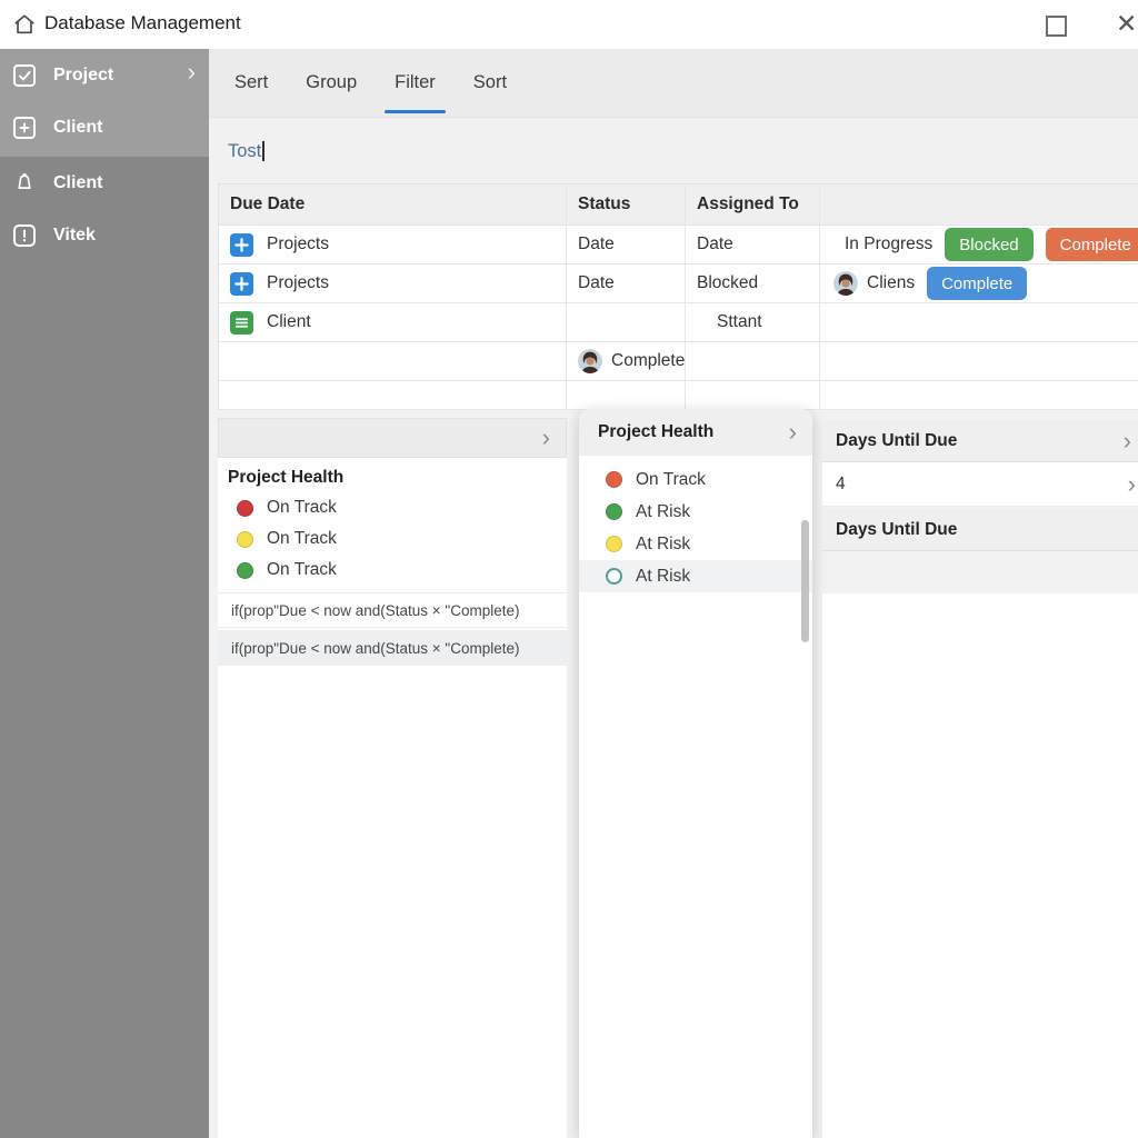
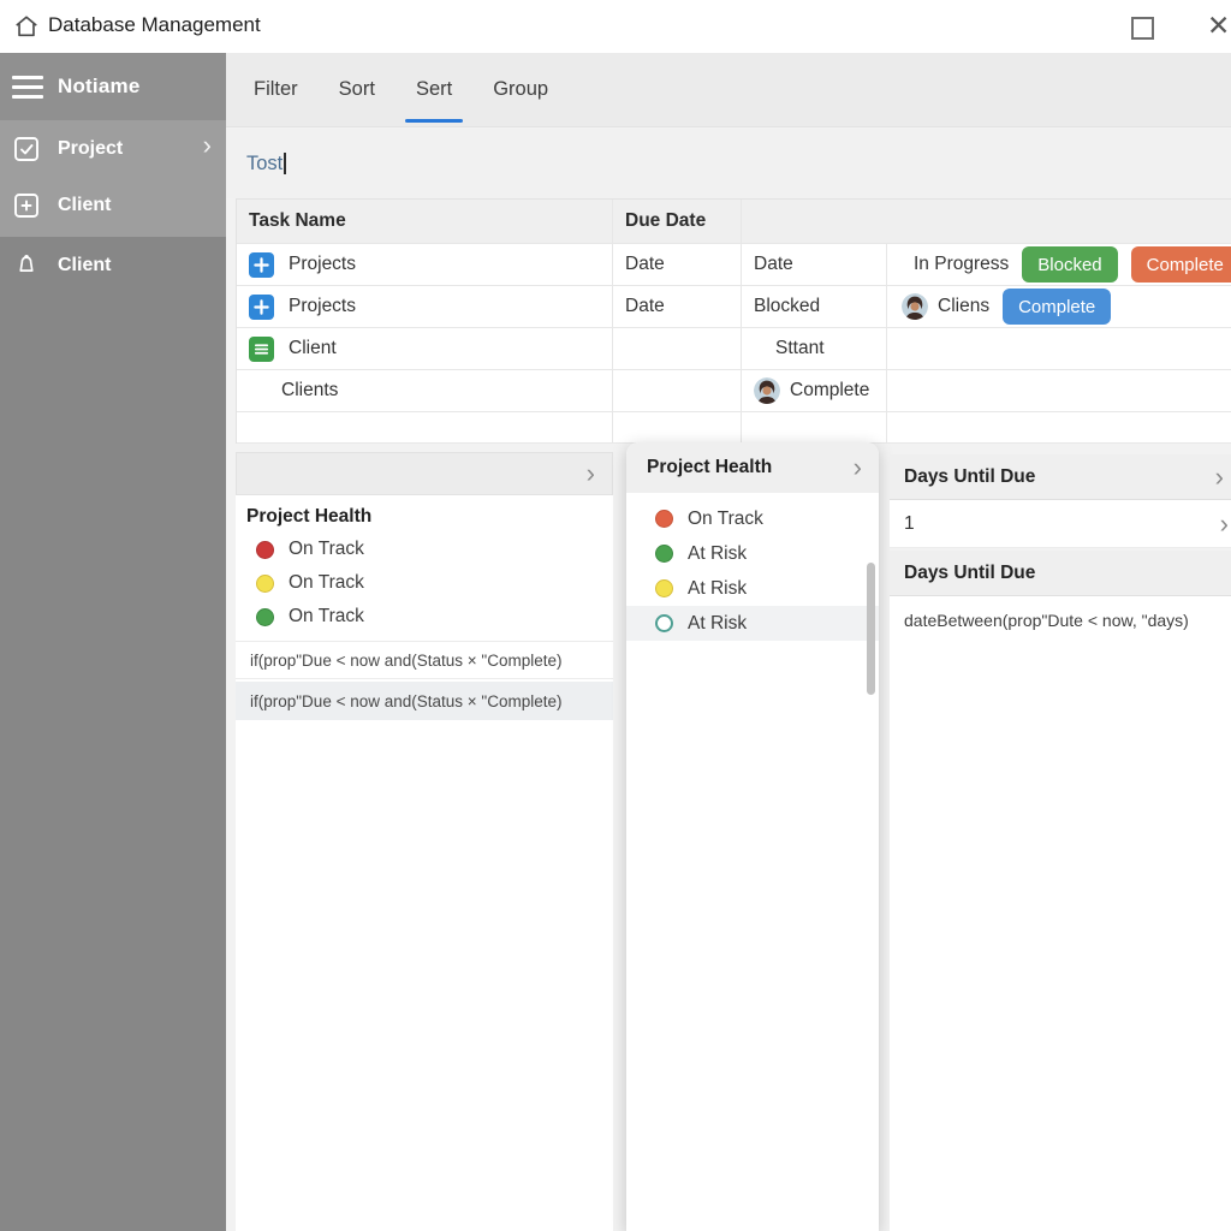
  Database Management
  ✕
+ Notiame
  Project
  ›
  Client
  Client
- Vitek
- Sert
+ Filter
- Group
+ Sort
- Filter
+ Sert
- Sort
+ Group
  Tost
+ Task Name
  Due Date
- Status
- Assigned To
  Projects
  Date
  Date
  In Progress
  Blocked
  Complete
  Projects
  Date
  Blocked
  Cliens
  Complete
  Client
  Sttant
+ Clients
  Complete
  ›
  Project Health
  On Track
  On Track
  On Track
  if(prop"Due < now and(Status × "Complete)
  if(prop"Due < now and(Status × "Complete)
  Project Health
  ›
  On Track
  At Risk
  At Risk
  At Risk
  Days Until Due
  ›
- 4
+ 1
  ›
  Days Until Due
+ dateBetween(prop"Dute < now, "days)
